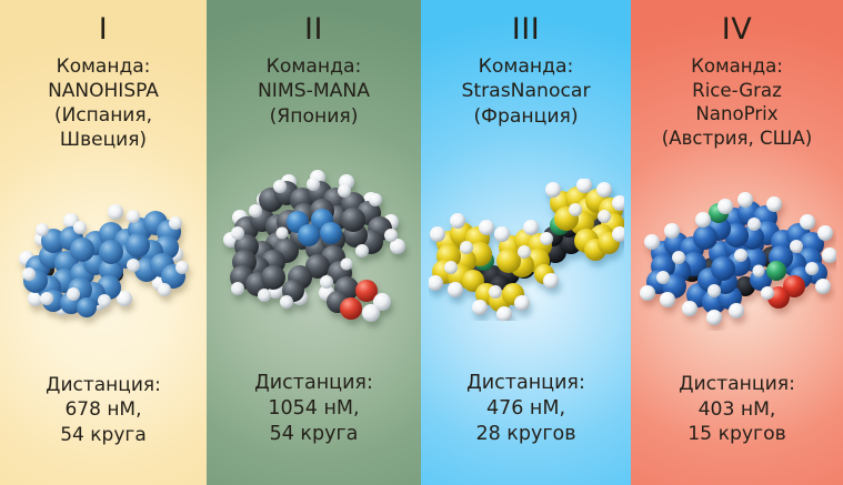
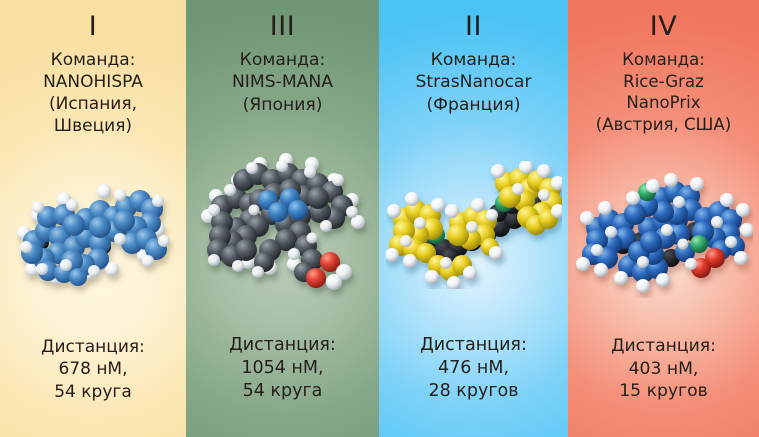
  I
  Команда:
  NANOHISPA
  (Испания,
  Швеция)
  Дистанция:
  678 нМ,
  54 круга
- II
+ III
  Команда:
  NIMS-MANA
  (Япония)
  Дистанция:
  1054 нМ,
  54 круга
- III
+ II
  Команда:
  StrasNanocar
  (Франция)
  Дистанция:
  476 нМ,
  28 кругов
  IV
  Команда:
  Rice-Graz
  NanoPrix
  (Австрия, США)
  Дистанция:
  403 нМ,
  15 кругов
